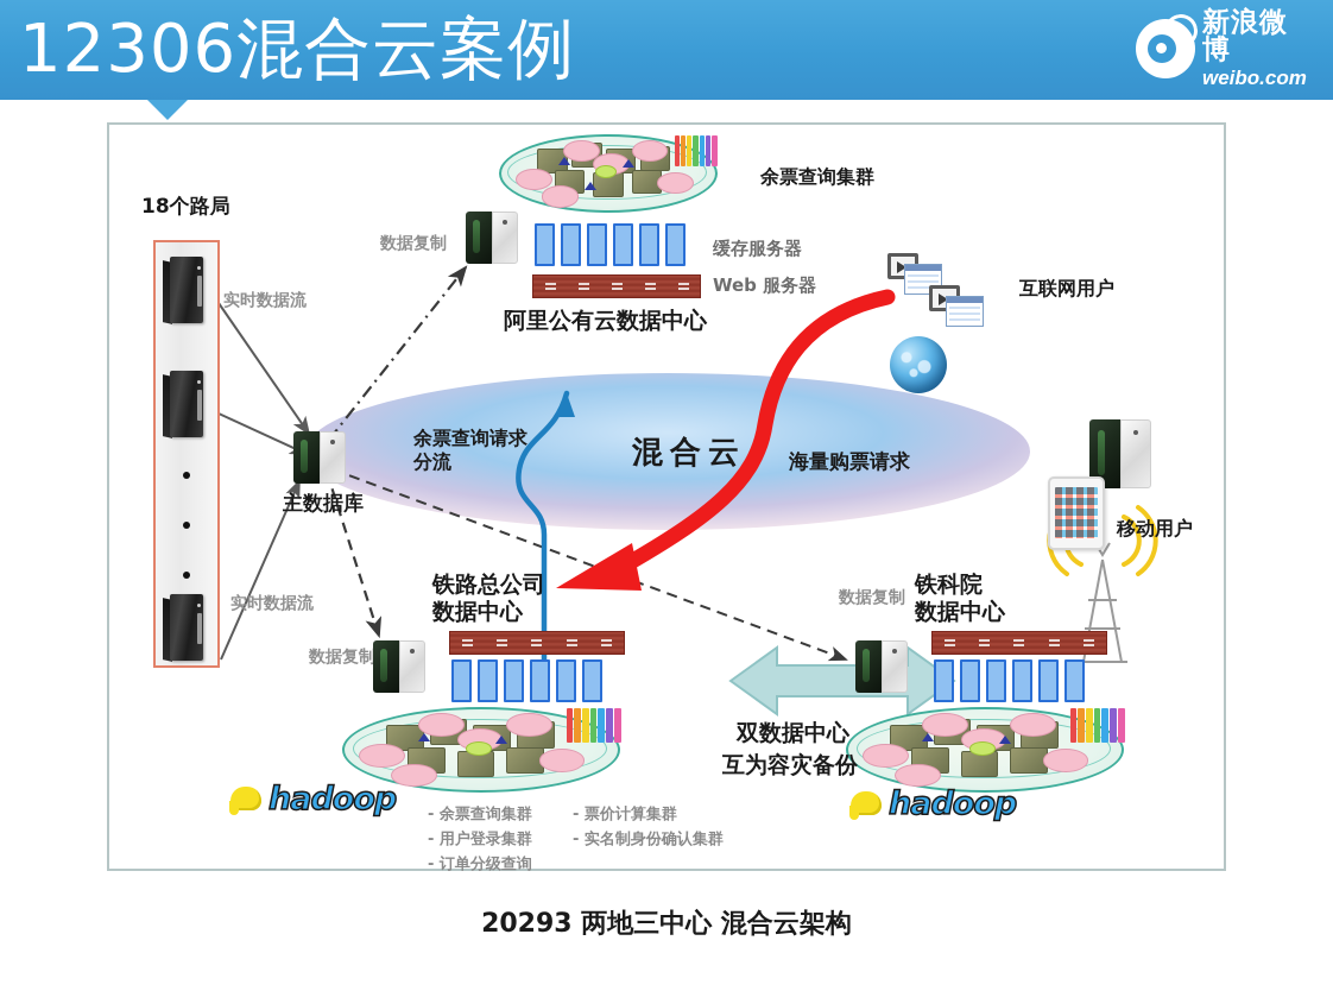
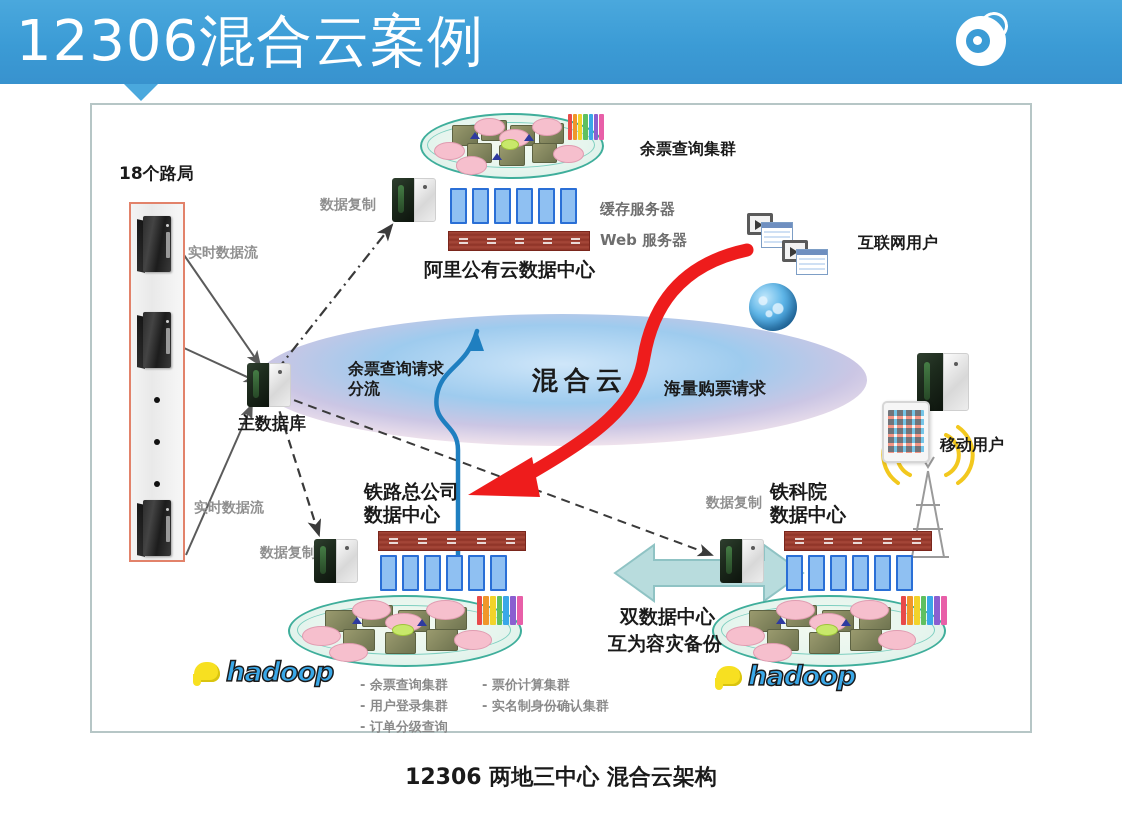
  12306混合云案例
- 新浪微博
- weibo.com
  18个路局
  实时数据流
  实时数据流
  主数据库
  数据复制
  数据复制
  数据复制
  余票查询集群
  缓存服务器
  Web 服务器
  阿里公有云数据中心
  余票查询请求
  分流
  混合云
  海量购票请求
  互联网用户
  移动用户
  铁路总公司
  数据中心
  hadoop
  - 余票查询集群
  - 用户登录集群
  - 订单分级查询
  - 票价计算集群
  - 实名制身份确认集群
  铁科院
  数据中心
  hadoop
  双数据中心
  互为容灾备份
- 20293 两地三中心 混合云架构
+ 12306 两地三中心 混合云架构
